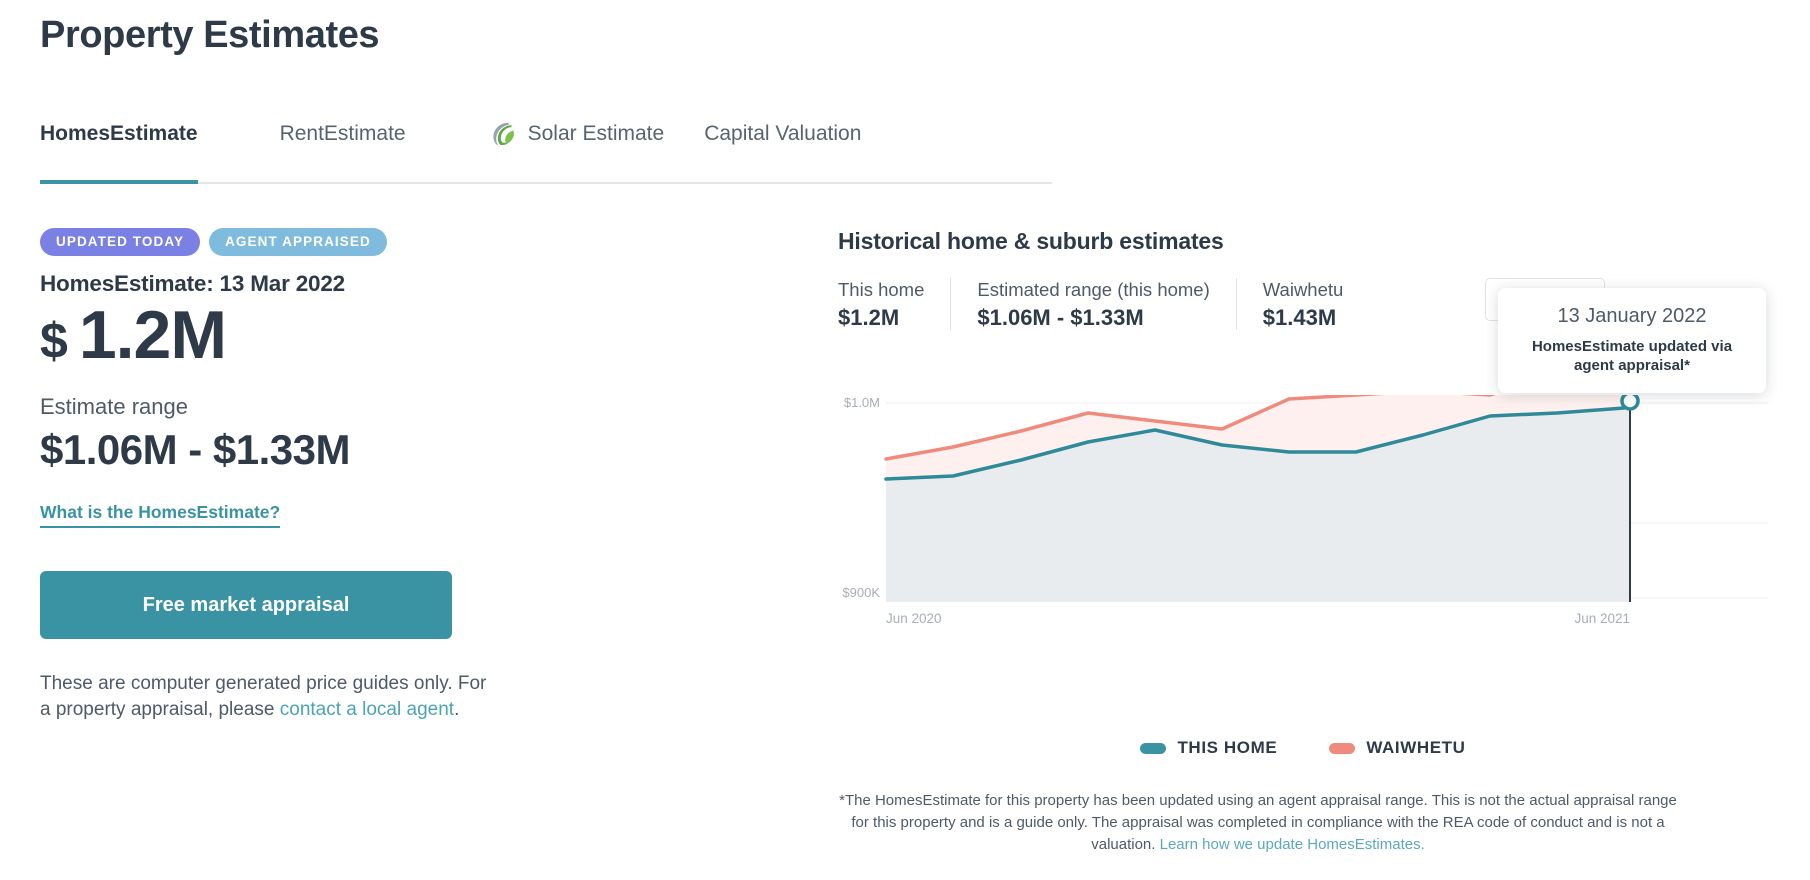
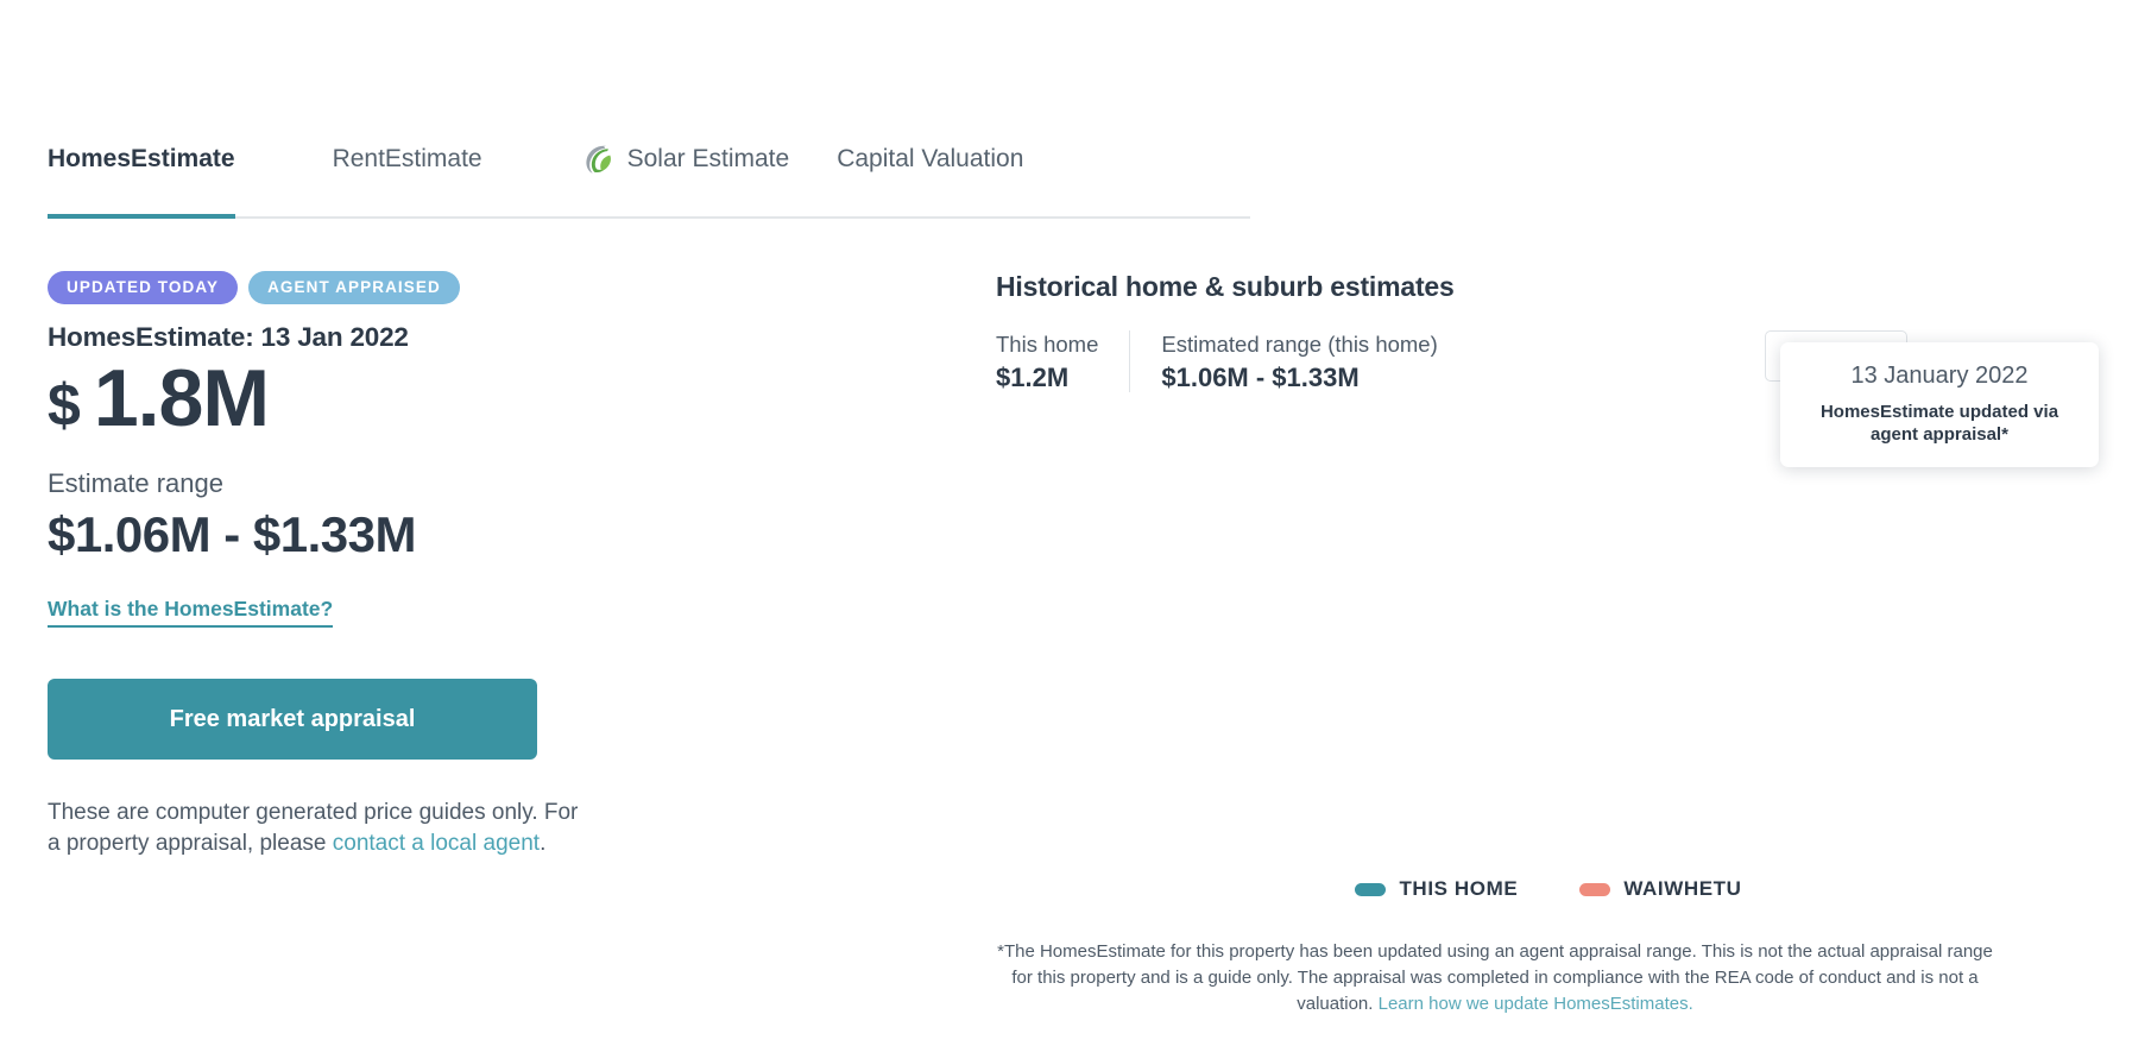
- Property Estimates
  HomesEstimate
  RentEstimate
  Solar Estimate
  Capital Valuation
  UPDATED TODAY
  AGENT APPRAISED
- HomesEstimate: 13 Mar 2022
+ HomesEstimate: 13 Jan 2022
  $
- 1.2M
+ 1.8M
  Estimate range
  $1.06M - $1.33M
  What is the HomesEstimate?
  Free market appraisal
  These are computer generated price guides only. For a property appraisal, please contact a local agent.
  Historical home & suburb estimates
  This home
  $1.2M
  Estimated range (this home)
  $1.06M - $1.33M
- Waiwhetu
- $1.43M
- $1.0M
- $900K
- Jun 2020
- Jun 2021
  THIS HOME
  WAIWHETU
  *The HomesEstimate for this property has been updated using an agent appraisal range. This is not the actual appraisal range for this property and is a guide only. The appraisal was completed in compliance with the REA code of conduct and is not a valuation. Learn how we update HomesEstimates.
  13 January 2022
  HomesEstimate updated via agent appraisal*
